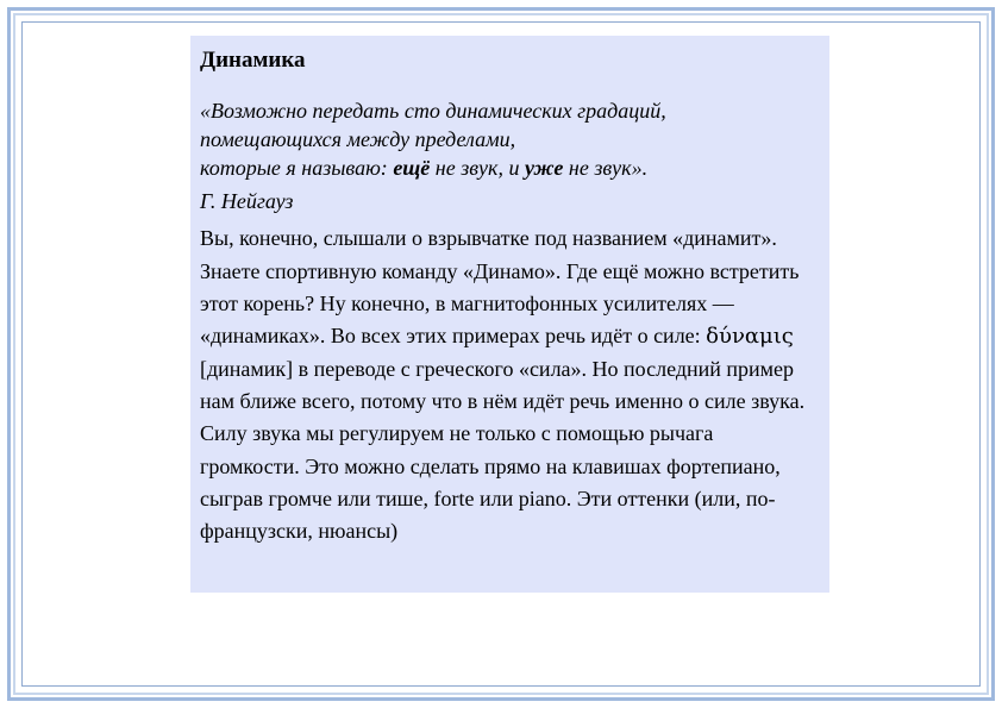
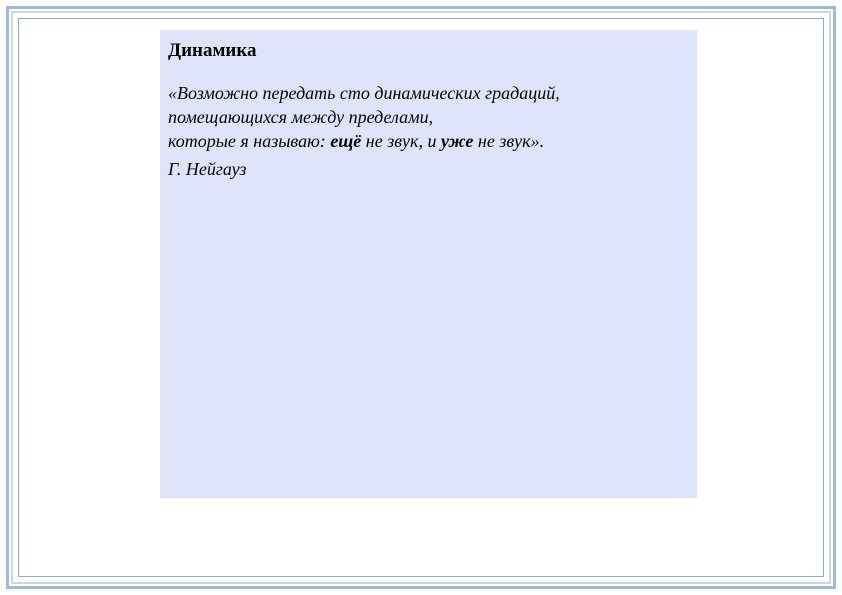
  Динамика
  «Возможно передать сто динамических градаций,
  помещающихся между пределами,
  которые я называю: ещё не звук, и уже не звук».
  Г. Нейгауз
- Вы, конечно, слышали о взрывчатке под названием «динамит». Знаете спортивную команду «Динамо». Где ещё можно встретить этот корень? Ну конечно, в магнитофонных усилителях — «динамиках». Во всех этих примерах речь идёт о силе: δύναμις [динамик] в переводе с греческого «сила». Но последний пример нам ближе всего, потому что в нём идёт речь именно о силе звука. Силу звука мы регулируем не только с помощью рычага громкости. Это можно сделать прямо на клавишах фортепиано, сыграв громче или тише, forte или piano. Эти оттенки (или, по-французски, нюансы)
